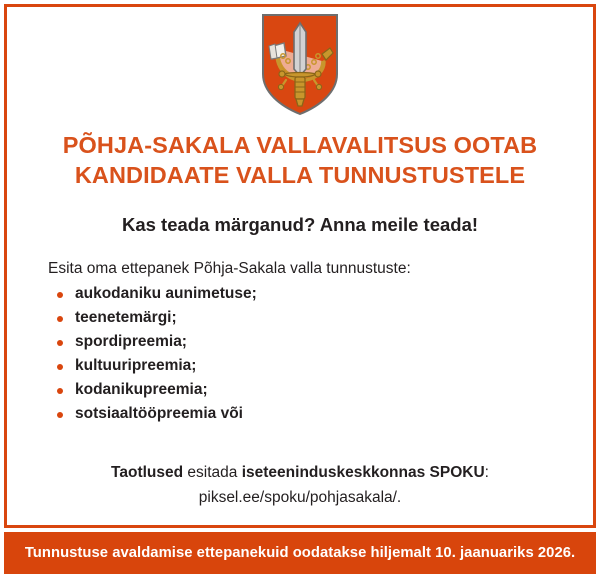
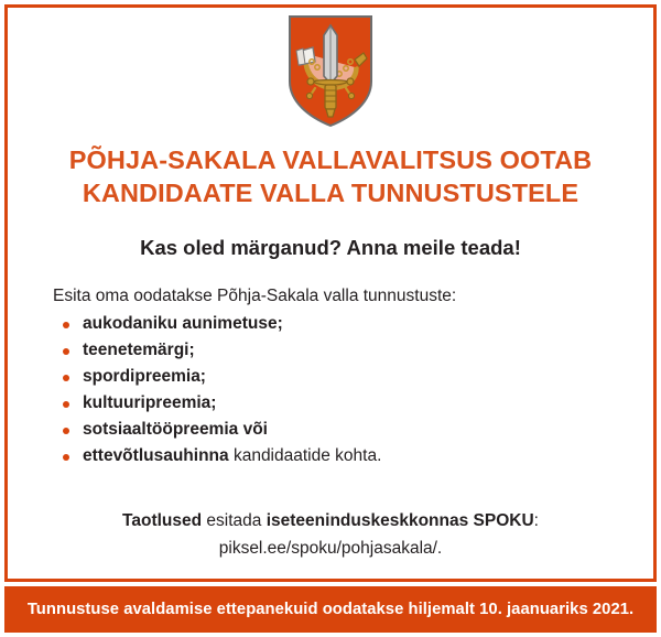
  PÕHJA-SAKALA VALLAVALITSUS OOTAB
  KANDIDAATE VALLA TUNNUSTUSTELE
- Kas teada märganud? Anna meile teada!
+ Kas oled märganud? Anna meile teada!
- Esita oma ettepanek Põhja-Sakala valla tunnustuste:
+ Esita oma oodatakse Põhja-Sakala valla tunnustuste:
  aukodaniku aunimetuse;
  teenetemärgi;
  spordipreemia;
  kultuuripreemia;
- kodanikupreemia;
  sotsiaaltööpreemia või
+ ettevõtlusauhinna kandidaatide kohta.
  Taotlused esitada iseteeninduskeskkonnas SPOKU:
  piksel.ee/spoku/pohjasakala/.
- Tunnustuse avaldamise ettepanekuid oodatakse hiljemalt 10. jaanuariks 2026.
+ Tunnustuse avaldamise ettepanekuid oodatakse hiljemalt 10. jaanuariks 2021.
